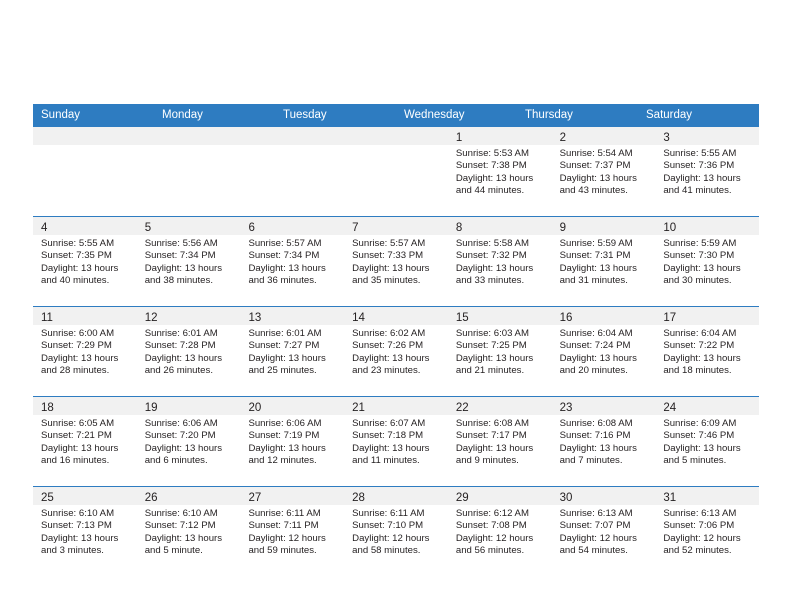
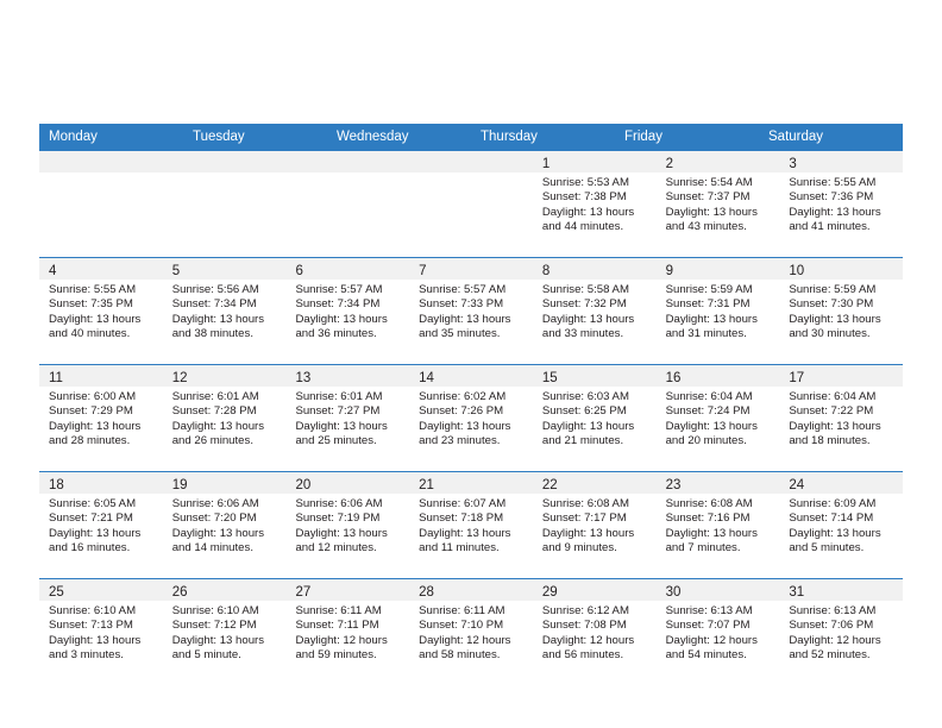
- Sunday
  Monday
  Tuesday
  Wednesday
  Thursday
+ Friday
  Saturday
  1
  Sunrise: 5:53 AM
  Sunset: 7:38 PM
  Daylight: 13 hours
  and 44 minutes.
  2
  Sunrise: 5:54 AM
  Sunset: 7:37 PM
  Daylight: 13 hours
  and 43 minutes.
  3
  Sunrise: 5:55 AM
  Sunset: 7:36 PM
  Daylight: 13 hours
  and 41 minutes.
  4
  Sunrise: 5:55 AM
  Sunset: 7:35 PM
  Daylight: 13 hours
  and 40 minutes.
  5
  Sunrise: 5:56 AM
  Sunset: 7:34 PM
  Daylight: 13 hours
  and 38 minutes.
  6
  Sunrise: 5:57 AM
  Sunset: 7:34 PM
  Daylight: 13 hours
  and 36 minutes.
  7
  Sunrise: 5:57 AM
  Sunset: 7:33 PM
  Daylight: 13 hours
  and 35 minutes.
  8
  Sunrise: 5:58 AM
  Sunset: 7:32 PM
  Daylight: 13 hours
  and 33 minutes.
  9
  Sunrise: 5:59 AM
  Sunset: 7:31 PM
  Daylight: 13 hours
  and 31 minutes.
  10
  Sunrise: 5:59 AM
  Sunset: 7:30 PM
  Daylight: 13 hours
  and 30 minutes.
  11
  Sunrise: 6:00 AM
  Sunset: 7:29 PM
  Daylight: 13 hours
  and 28 minutes.
  12
  Sunrise: 6:01 AM
  Sunset: 7:28 PM
  Daylight: 13 hours
  and 26 minutes.
  13
  Sunrise: 6:01 AM
  Sunset: 7:27 PM
  Daylight: 13 hours
  and 25 minutes.
  14
  Sunrise: 6:02 AM
  Sunset: 7:26 PM
  Daylight: 13 hours
  and 23 minutes.
  15
  Sunrise: 6:03 AM
- Sunset: 7:25 PM
+ Sunset: 6:25 PM
  Daylight: 13 hours
  and 21 minutes.
  16
  Sunrise: 6:04 AM
  Sunset: 7:24 PM
  Daylight: 13 hours
  and 20 minutes.
  17
  Sunrise: 6:04 AM
  Sunset: 7:22 PM
  Daylight: 13 hours
  and 18 minutes.
  18
  Sunrise: 6:05 AM
  Sunset: 7:21 PM
  Daylight: 13 hours
  and 16 minutes.
  19
  Sunrise: 6:06 AM
  Sunset: 7:20 PM
  Daylight: 13 hours
- and 6 minutes.
+ and 14 minutes.
  20
  Sunrise: 6:06 AM
  Sunset: 7:19 PM
  Daylight: 13 hours
  and 12 minutes.
  21
  Sunrise: 6:07 AM
  Sunset: 7:18 PM
  Daylight: 13 hours
  and 11 minutes.
  22
  Sunrise: 6:08 AM
  Sunset: 7:17 PM
  Daylight: 13 hours
  and 9 minutes.
  23
  Sunrise: 6:08 AM
  Sunset: 7:16 PM
  Daylight: 13 hours
  and 7 minutes.
  24
  Sunrise: 6:09 AM
- Sunset: 7:46 PM
+ Sunset: 7:14 PM
  Daylight: 13 hours
  and 5 minutes.
  25
  Sunrise: 6:10 AM
  Sunset: 7:13 PM
  Daylight: 13 hours
  and 3 minutes.
  26
  Sunrise: 6:10 AM
  Sunset: 7:12 PM
  Daylight: 13 hours
  and 5 minute.
  27
  Sunrise: 6:11 AM
  Sunset: 7:11 PM
  Daylight: 12 hours
  and 59 minutes.
  28
  Sunrise: 6:11 AM
  Sunset: 7:10 PM
  Daylight: 12 hours
  and 58 minutes.
  29
  Sunrise: 6:12 AM
  Sunset: 7:08 PM
  Daylight: 12 hours
  and 56 minutes.
  30
  Sunrise: 6:13 AM
  Sunset: 7:07 PM
  Daylight: 12 hours
  and 54 minutes.
  31
  Sunrise: 6:13 AM
  Sunset: 7:06 PM
  Daylight: 12 hours
  and 52 minutes.
